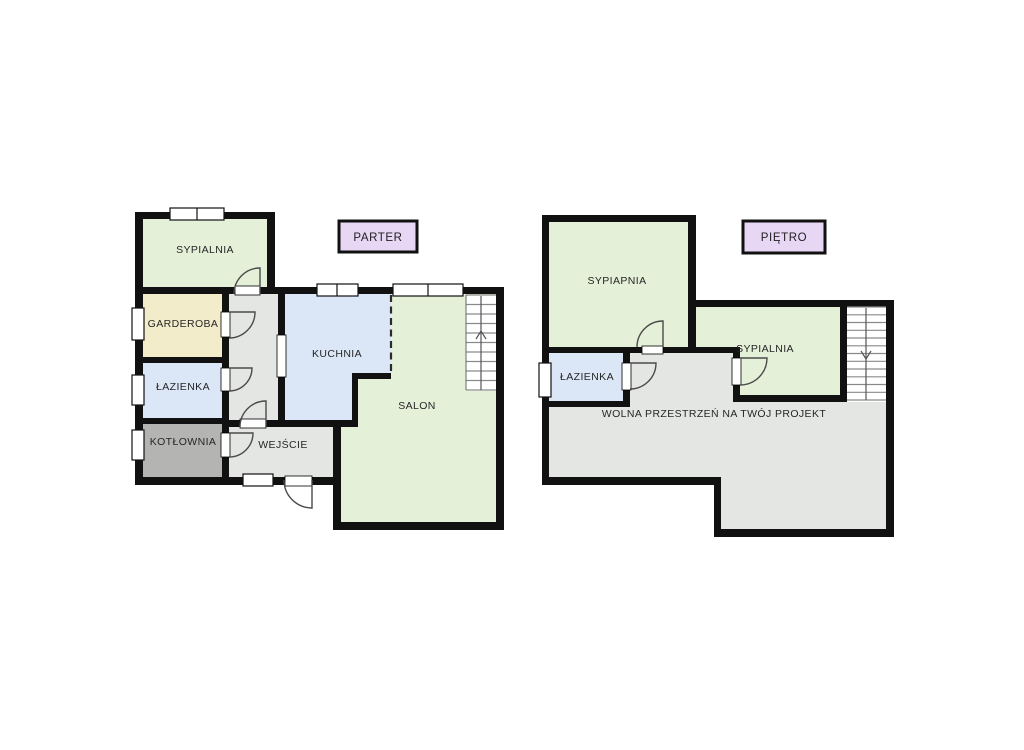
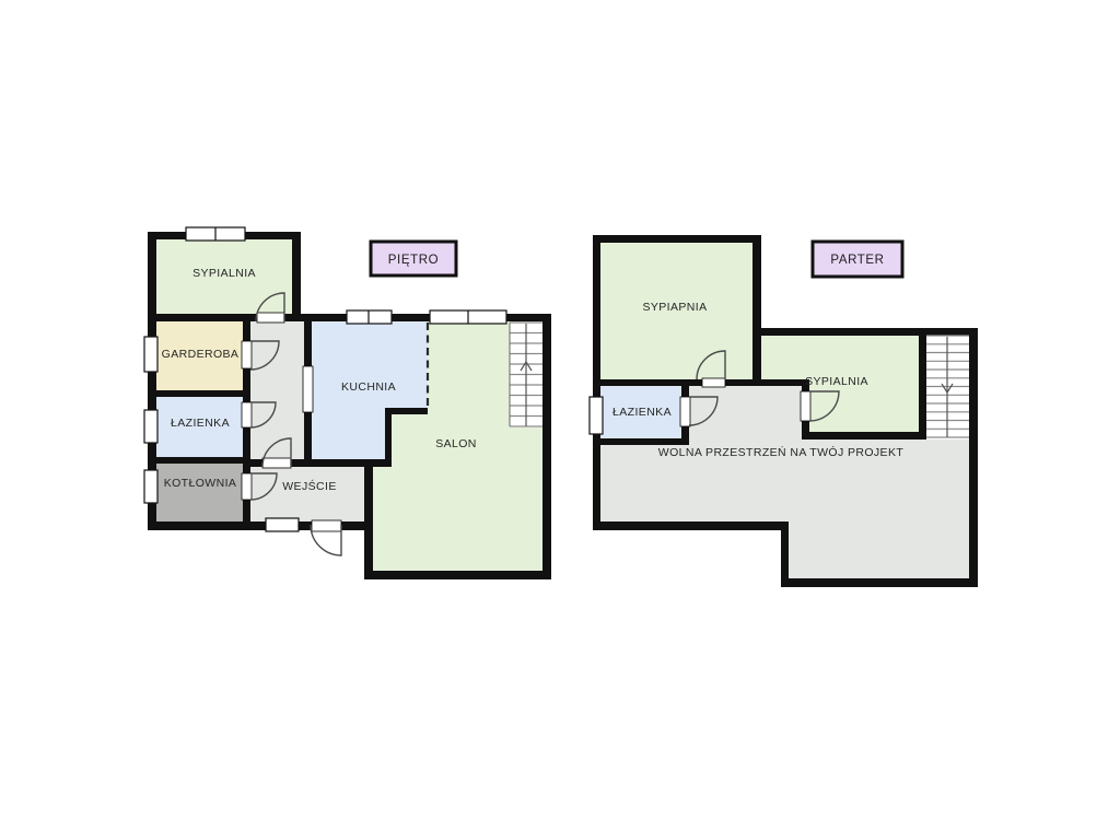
  SYPIALNIA
  GARDEROBA
  ŁAZIENKA
  KOTŁOWNIA
  KUCHNIA
  WEJŚCIE
  SALON
- PARTER
+ PIĘTRO
  SYPIAPNIA
  ŁAZIENKA
  SYPIALNIA
  WOLNA PRZESTRZEŃ NA TWÓJ PROJEKT
- PIĘTRO
+ PARTER
